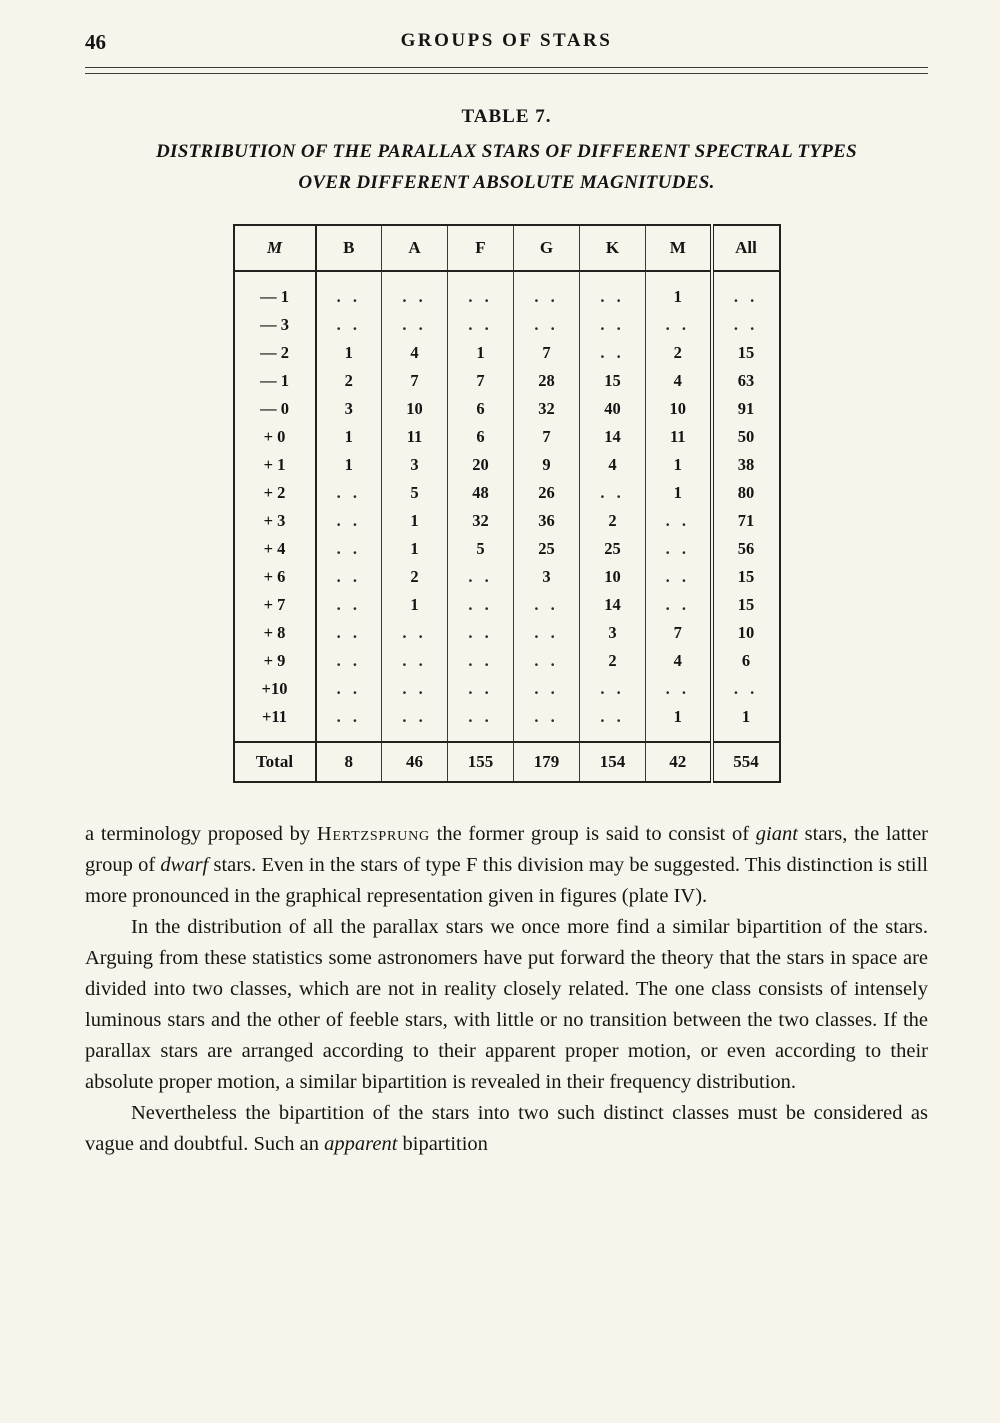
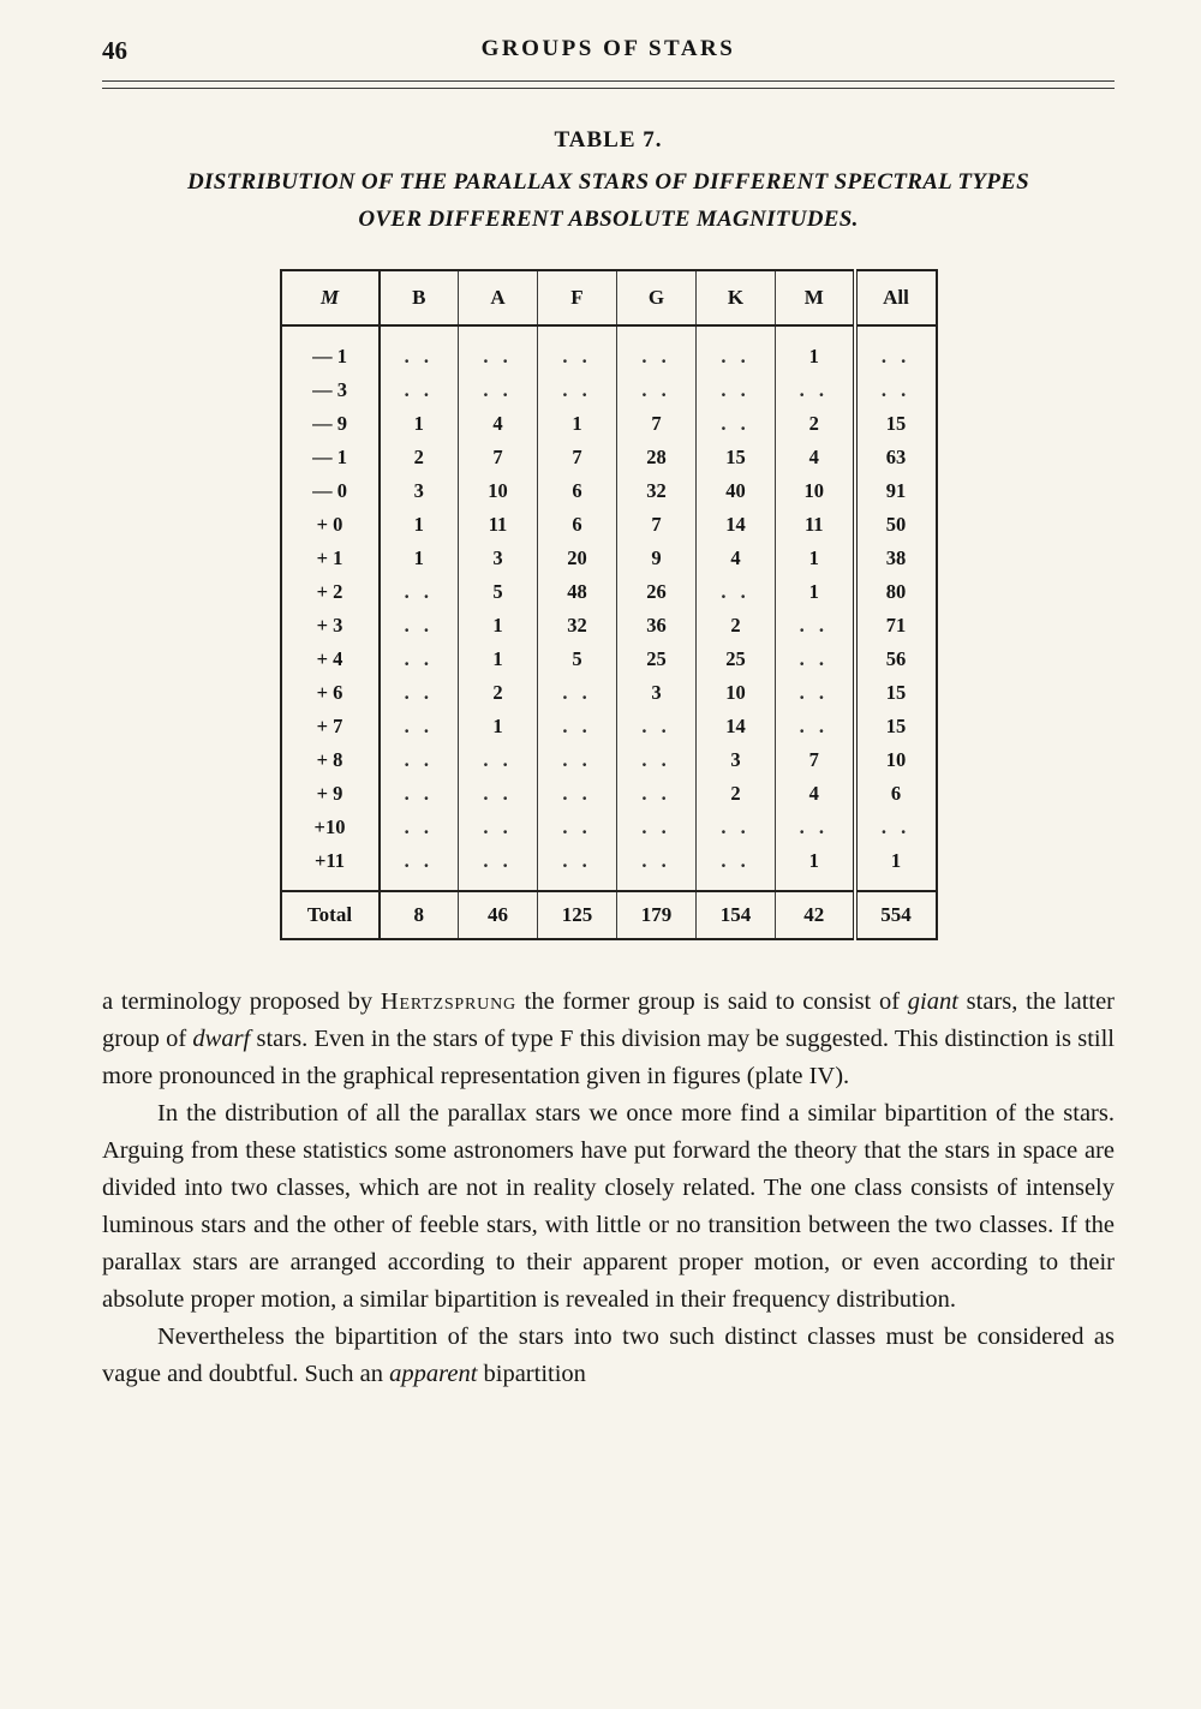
  46
  GROUPS OF STARS
  TABLE 7.
  DISTRIBUTION OF THE PARALLAX STARS OF DIFFERENT SPECTRAL TYPES
  OVER DIFFERENT ABSOLUTE MAGNITUDES.
  M	B	A	F	G	K	M	All
  — 1	. .	. .	. .	. .	. .	1	. .
  — 3	. .	. .	. .	. .	. .	. .	. .
- — 2	1	4	1	7	. .	2	15
+ — 9	1	4	1	7	. .	2	15
  — 1	2	7	7	28	15	4	63
  — 0	3	10	6	32	40	10	91
  + 0	1	11	6	7	14	11	50
  + 1	1	3	20	9	4	1	38
  + 2	. .	5	48	26	. .	1	80
  + 3	. .	1	32	36	2	. .	71
  + 4	. .	1	5	25	25	. .	56
  + 6	. .	2	. .	3	10	. .	15
  + 7	. .	1	. .	. .	14	. .	15
  + 8	. .	. .	. .	. .	3	7	10
  + 9	. .	. .	. .	. .	2	4	6
  +10	. .	. .	. .	. .	. .	. .	. .
  +11	. .	. .	. .	. .	. .	1	1
- Total	8	46	155	179	154	42	554
+ Total	8	46	125	179	154	42	554
  a terminology proposed by Hertzsprung the former group is said to consist of giant stars, the latter group of dwarf stars. Even in the stars of type F this division may be suggested. This distinction is still more pronounced in the graphical representation given in figures (plate IV).
  In the distribution of all the parallax stars we once more find a similar bipartition of the stars. Arguing from these statistics some astronomers have put forward the theory that the stars in space are divided into two classes, which are not in reality closely related. The one class consists of intensely luminous stars and the other of feeble stars, with little or no transition between the two classes. If the parallax stars are arranged according to their apparent proper motion, or even according to their absolute proper motion, a similar bipartition is revealed in their frequency distribution.
  Nevertheless the bipartition of the stars into two such distinct classes must be considered as vague and doubtful. Such an apparent bipartition
